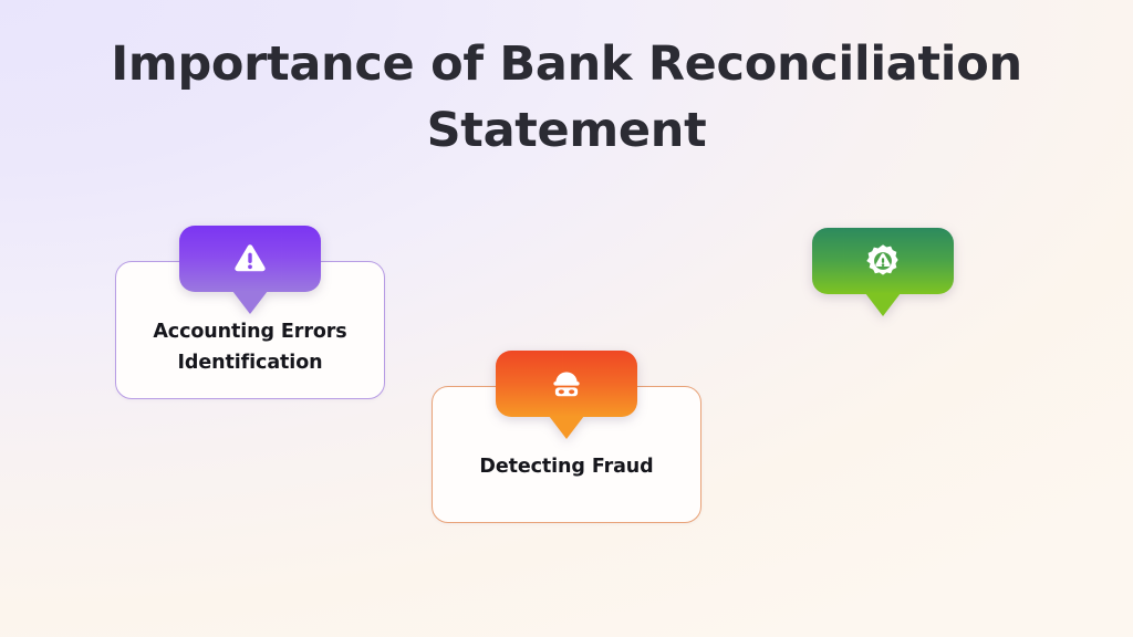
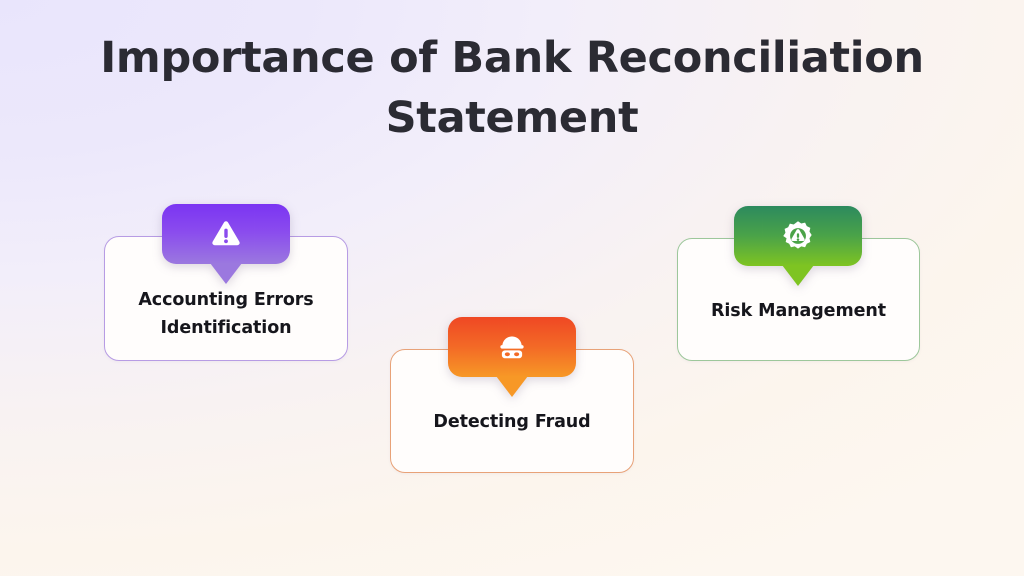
  Importance of Bank Reconciliation
  Statement
  Accounting Errors
  Identification
  Detecting Fraud
+ Risk Management
